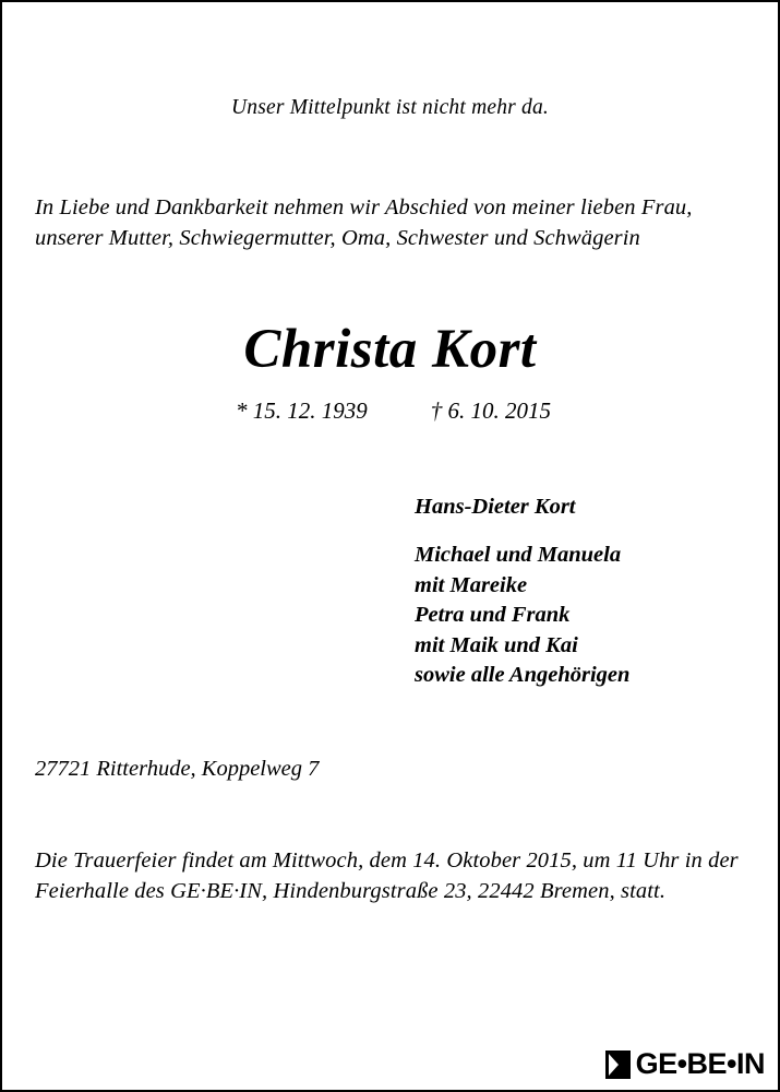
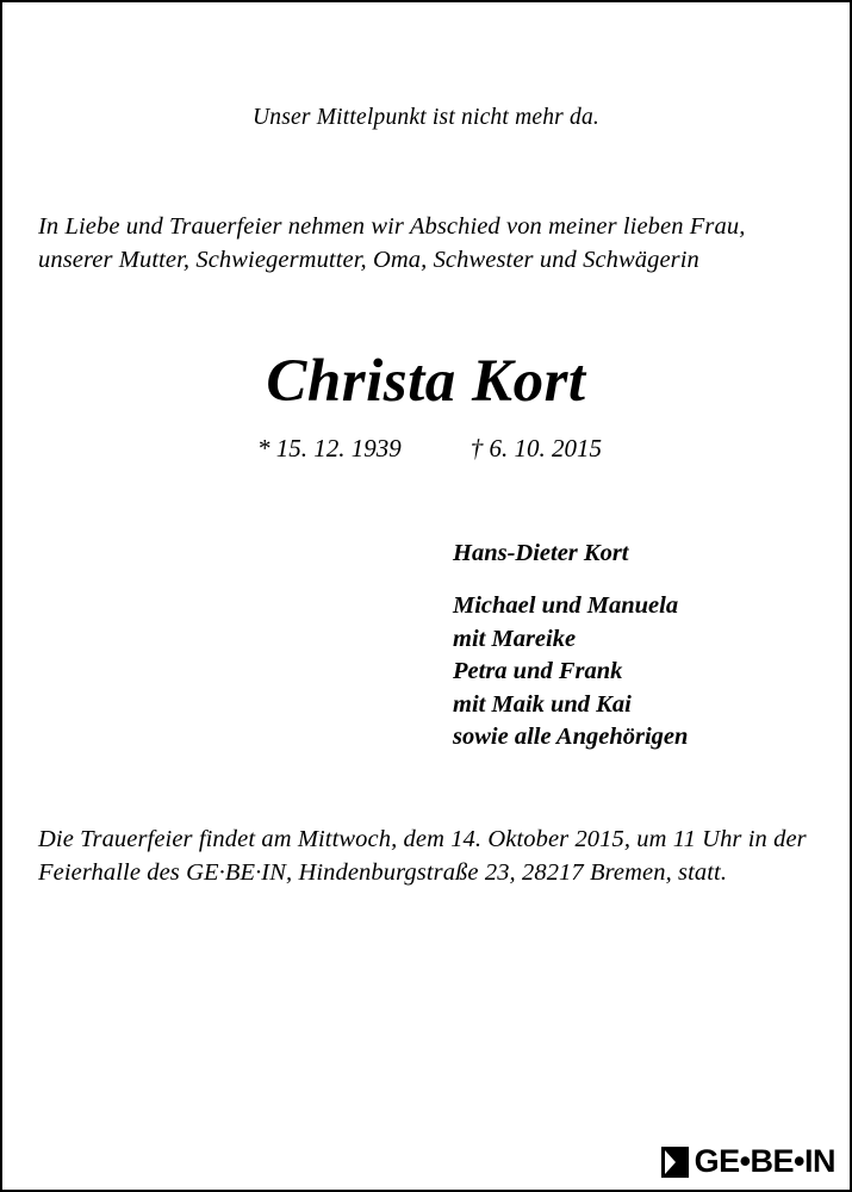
  Unser Mittelpunkt ist nicht mehr da.
- In Liebe und Dankbarkeit nehmen wir Abschied von meiner lieben Frau, unserer Mutter, Schwiegermutter, Oma, Schwester und Schwägerin
+ In Liebe und Trauerfeier nehmen wir Abschied von meiner lieben Frau, unserer Mutter, Schwiegermutter, Oma, Schwester und Schwägerin
  Christa Kort
  * 15. 12. 1939
  † 6. 10. 2015
  Hans-Dieter Kort
  Michael und Manuela
  mit Mareike
  Petra und Frank
  mit Maik und Kai
  sowie alle Angehörigen
- 27721 Ritterhude, Koppelweg 7
- Die Trauerfeier findet am Mittwoch, dem 14. Oktober 2015, um 11 Uhr in der Feierhalle des GE·BE·IN, Hindenburgstraße 23, 22442 Bremen, statt.
+ Die Trauerfeier findet am Mittwoch, dem 14. Oktober 2015, um 11 Uhr in der Feierhalle des GE·BE·IN, Hindenburgstraße 23, 28217 Bremen, statt.
  GE•BE•IN
